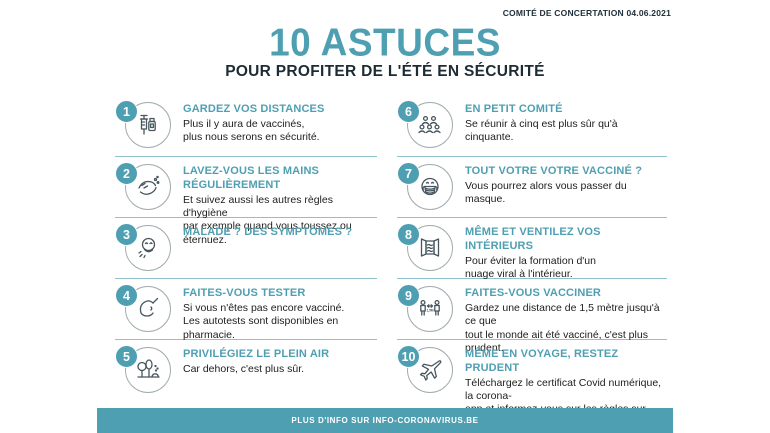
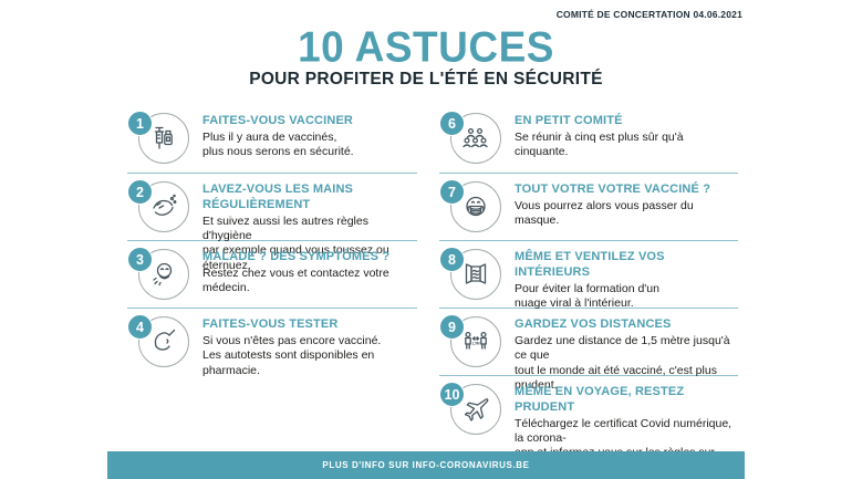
  COMITÉ DE CONCERTATION 04.06.2021
  10 ASTUCES
  POUR PROFITER DE L'ÉTÉ EN SÉCURITÉ
  1
- GARDEZ VOS DISTANCES
+ FAITES-VOUS VACCINER
  Plus il y aura de vaccinés,
  plus nous serons en sécurité.
  2
  LAVEZ-VOUS LES MAINS RÉGULIÈREMENT
  Et suivez aussi les autres règles d'hygiène
  par exemple quand vous toussez ou éternuez.
  3
  MALADE ? DES SYMPTÔMES ?
+ Restez chez vous et contactez votre médecin.
  4
  FAITES-VOUS TESTER
  Si vous n'êtes pas encore vacciné.
  Les autotests sont disponibles en pharmacie.
- 5
- PRIVILÉGIEZ LE PLEIN AIR
- Car dehors, c'est plus sûr.
  6
  EN PETIT COMITÉ
  Se réunir à cinq est plus sûr qu'à cinquante.
  7
  TOUT VOTRE VOTRE VACCINÉ ?
  Vous pourrez alors vous passer du masque.
  8
  MÊME ET VENTILEZ VOS INTÉRIEURS
  Pour éviter la formation d'un
  nuage viral à l'intérieur.
  9
- FAITES-VOUS VACCINER
+ GARDEZ VOS DISTANCES
  Gardez une distance de 1,5 mètre jusqu'à ce que
  tout le monde ait été vacciné, c'est plus prudent.
  10
  MÊME EN VOYAGE, RESTEZ PRUDENT
  Téléchargez le certificat Covid numérique, la corona-
  PLUS D'INFO SUR INFO-CORONAVIRUS.BE
